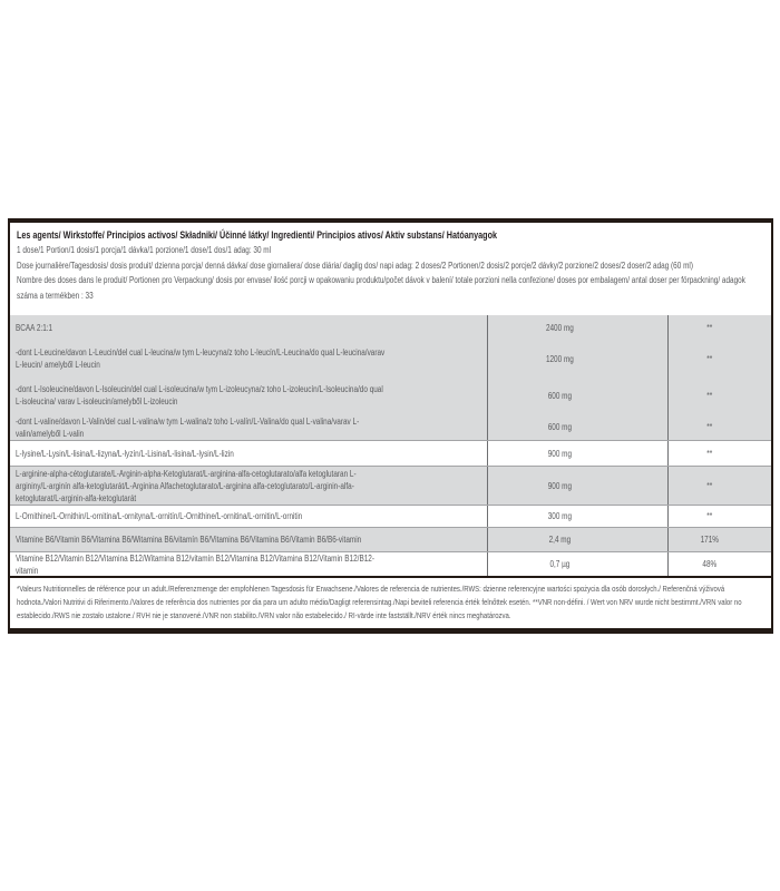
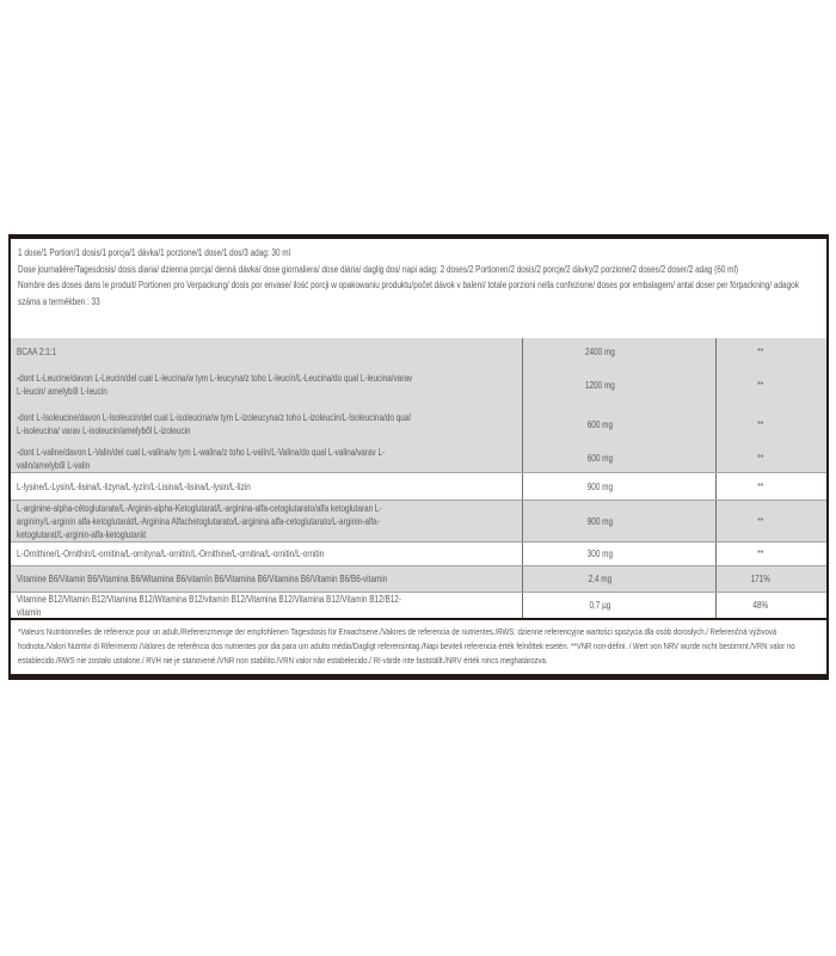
- Les agents/ Wirkstoffe/ Principios activos/ Składniki/ Účinné látky/ Ingredienti/ Principios ativos/ Aktiv substans/ Hatóanyagok
- 1 dose/1 Portion/1 dosis/1 porcja/1 dávka/1 porzione/1 dose/1 dos/1 adag: 30 ml
+ 1 dose/1 Portion/1 dosis/1 porcja/1 dávka/1 porzione/1 dose/1 dos/3 adag: 30 ml
- Dose journalière/Tagesdosis/ dosis produit/ dzienna porcja/ denná dávka/ dose giornaliera/ dose diária/ daglig dos/ napi adag: 2 doses/2 Portionen/2 dosis/2 porcje/2 dávky/2 porzione/2 doses/2 doser/2 adag (60 ml)
+ Dose journalière/Tagesdosis/ dosis diaria/ dzienna porcja/ denná dávka/ dose giornaliera/ dose diária/ daglig dos/ napi adag: 2 doses/2 Portionen/2 dosis/2 porcje/2 dávky/2 porzione/2 doses/2 doser/2 adag (60 ml)
  Nombre des doses dans le produit/ Portionen pro Verpackung/ dosis por envase/ ilość porcji w opakowaniu produktu/počet dávok v balení/ totale porzioni nella confezione/ doses por embalagem/ antal doser per förpackning/ adagok száma a termékben : 33
  BCAA 2:1:1
  2400 mg
  **
  -dont L-Leucine/davon L-Leucin/del cual L-leucina/w tym L-leucyna/z toho L-leucín/L-Leucina/do qual L-leucina/varav L-leucin/ amelyből L-leucin
  1200 mg
  **
  -dont L-Isoleucine/davon L-Isoleucin/del cual L-isoleucina/w tym L-izoleucyna/z toho L-izoleucín/L-Isoleucina/do qual L-isoleucina/ varav L-isoleucin/amelyből L-izoleucin
  600 mg
  **
  -dont L-valine/davon L-Valin/del cual L-valina/w tym L-walina/z toho L-valín/L-Valina/do qual L-valina/varav L-valin/amelyből L-valin
  600 mg
  **
  L-lysine/L-Lysin/L-lisina/L-lizyna/L-lyzín/L-Lisina/L-lisina/L-lysin/L-lizin
  900 mg
  **
  L-arginine-alpha-cétoglutarate/L-Arginin-alpha-Ketoglutarat/L-arginina-alfa-cetoglutarato/alfa ketoglutaran L-argininy/L-arginín alfa-ketoglutarát/L-Arginina Alfachetoglutarato/L-arginina alfa-cetoglutarato/L-arginin-alfa-ketoglutarat/L-arginin-alfa-ketoglutarát
  900 mg
  **
  L-Ornithine/L-Ornithin/L-ornitina/L-ornityna/L-ornitín/L-Ornithine/L-ornitina/L-ornitin/L-ornitin
  300 mg
  **
  Vitamine B6/Vitamin B6/Vitamina B6/Witamina B6/vitamín B6/Vitamina B6/Vitamina B6/Vitamin B6/B6-vitamin
  2,4 mg
  171%
  Vitamine B12/Vitamin B12/Vitamina B12/Witamina B12/vitamín B12/Vitamina B12/Vitamina B12/Vitamin B12/B12-vitamin
  0,7 µg
  48%
  *Valeurs Nutritionnelles de référence pour un adult./Referenzmenge der empfohlenen Tagesdosis für Erwachsene./Valores de referencia de nutrientes./RWS: dzienne referencyjne wartości spożycia dla osób dorosłych./ Referenčná výživová hodnota./Valori Nutritivi di Riferimento./Valores de referência dos nutrientes por dia para um adulto médio/Dagligt referensintag./Napi beviteli referencia érték felnőttek esetén. **VNR non-défini. / Wert von NRV wurde nicht bestimmt./VRN valor no establecido./RWS nie zostało ustalone./ RVH nie je stanovené./VNR non stabilito./VRN valor não estabelecido./ RI-värde inte fastställt./NRV érték nincs meghatározva.
